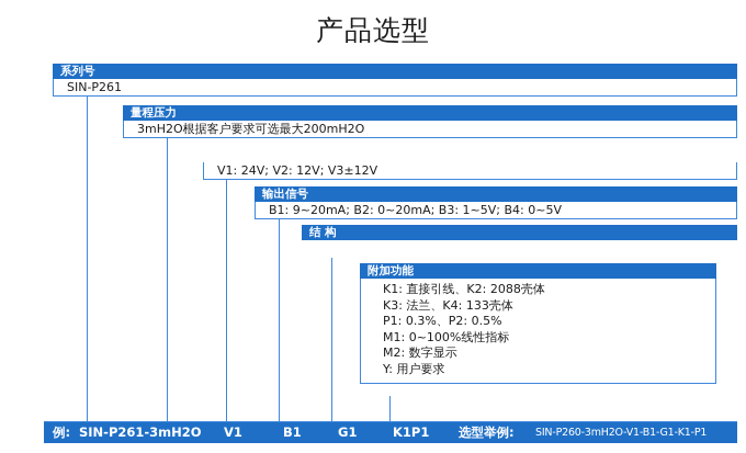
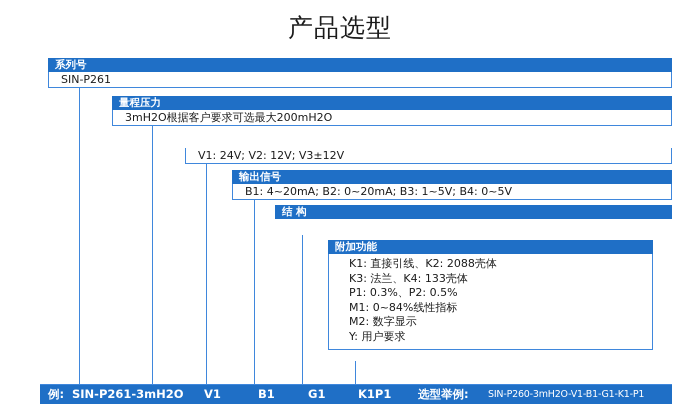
  产品选型
  系列号
  SIN-P261
  量程压力
  3mH2O根据客户要求可选最大200mH2O
  V1: 24V; V2: 12V; V3±12V
  输出信号
- B1: 9~20mA; B2: 0~20mA; B3: 1~5V; B4: 0~5V
+ B1: 4~20mA; B2: 0~20mA; B3: 1~5V; B4: 0~5V
  结 构
  附加功能
  K1: 直接引线、K2: 2088壳体
  K3: 法兰、K4: 133壳体
  P1: 0.3%、P2: 0.5%
- M1: 0~100%线性指标
+ M1: 0~84%线性指标
  M2: 数字显示
  Y: 用户要求
  例:
  SIN-P261-3mH2O
  V1
  B1
  G1
  K1P1
  选型举例:
  SIN-P260-3mH2O-V1-B1-G1-K1-P1
